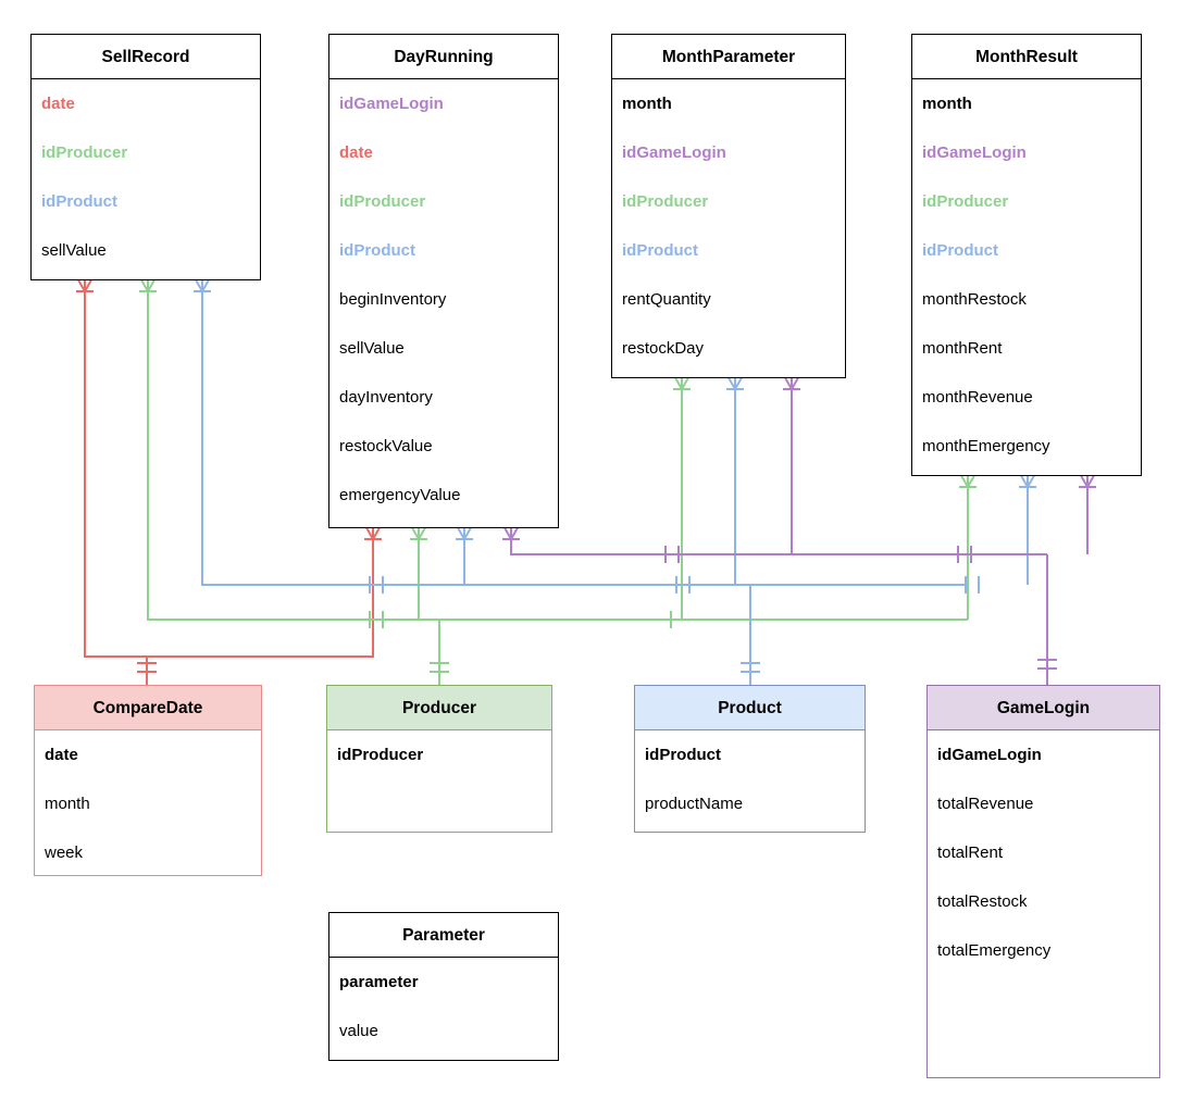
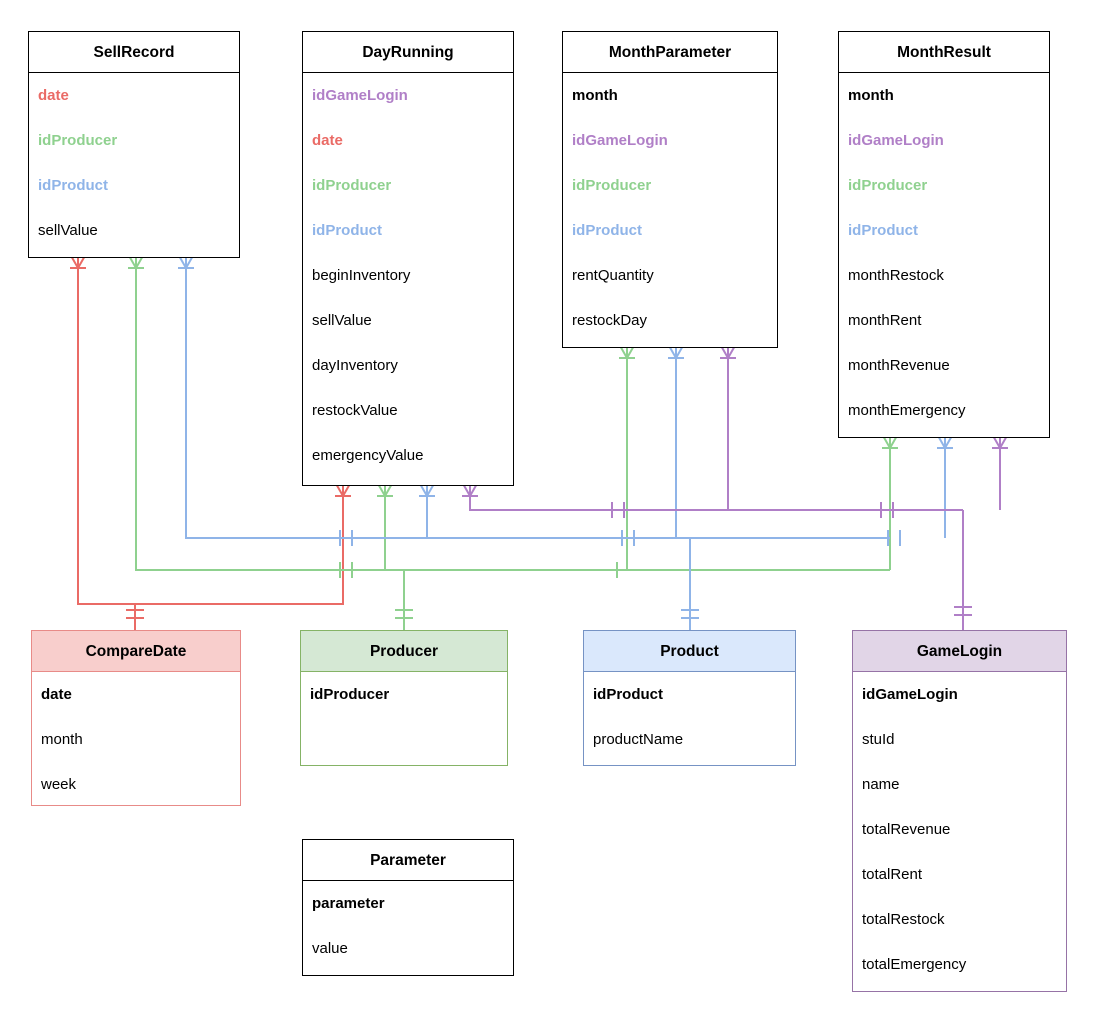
  SellRecord
  date
  idProducer
  idProduct
  sellValue
  DayRunning
  idGameLogin
  date
  idProducer
  idProduct
  beginInventory
  sellValue
  dayInventory
  restockValue
  emergencyValue
  MonthParameter
  month
  idGameLogin
  idProducer
  idProduct
  rentQuantity
  restockDay
  MonthResult
  month
  idGameLogin
  idProducer
  idProduct
  monthRestock
  monthRent
  monthRevenue
  monthEmergency
  CompareDate
  date
  month
  week
  Producer
  idProducer
  Product
  idProduct
  productName
  GameLogin
  idGameLogin
+ stuId
+ name
  totalRevenue
  totalRent
  totalRestock
  totalEmergency
  Parameter
  parameter
  value
